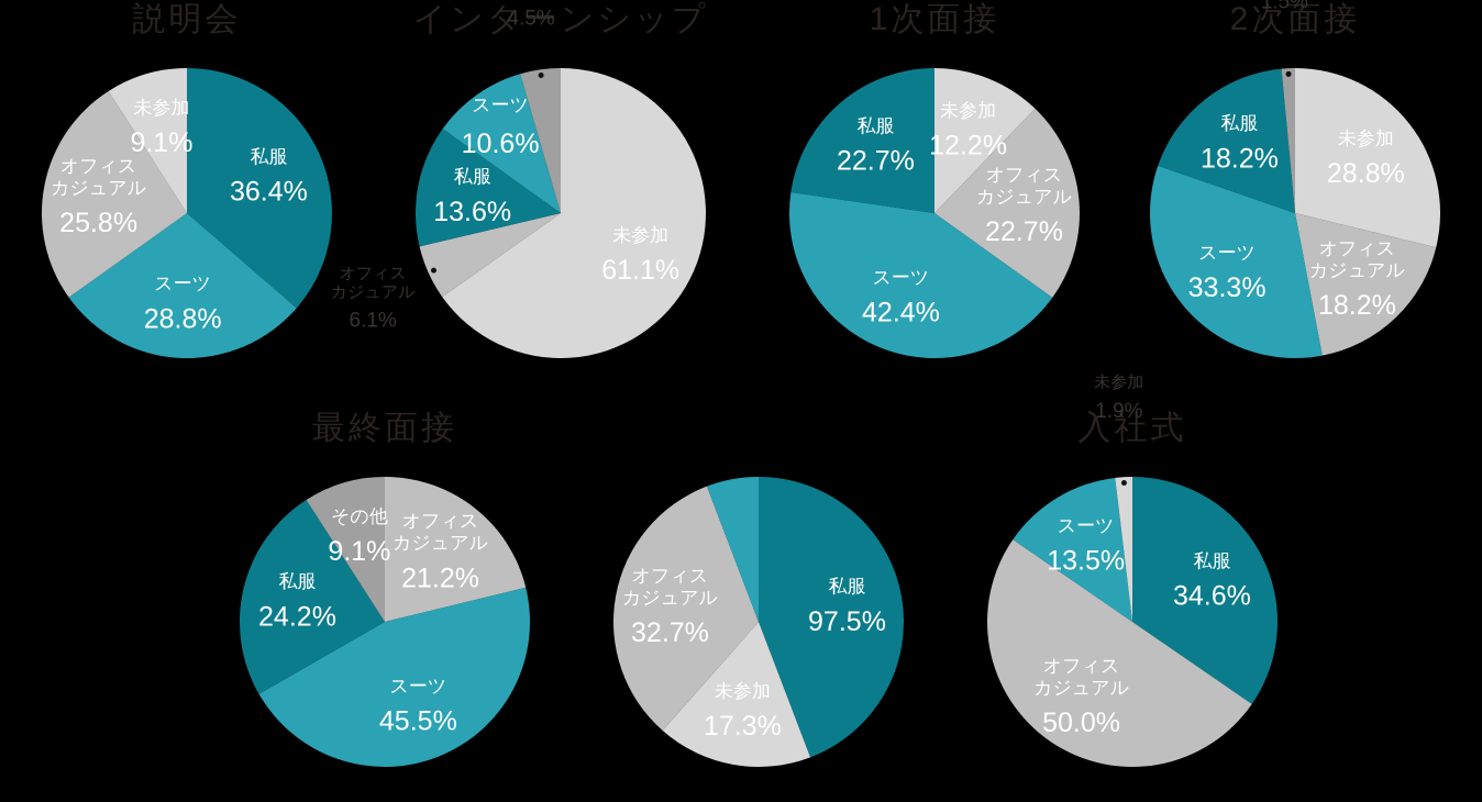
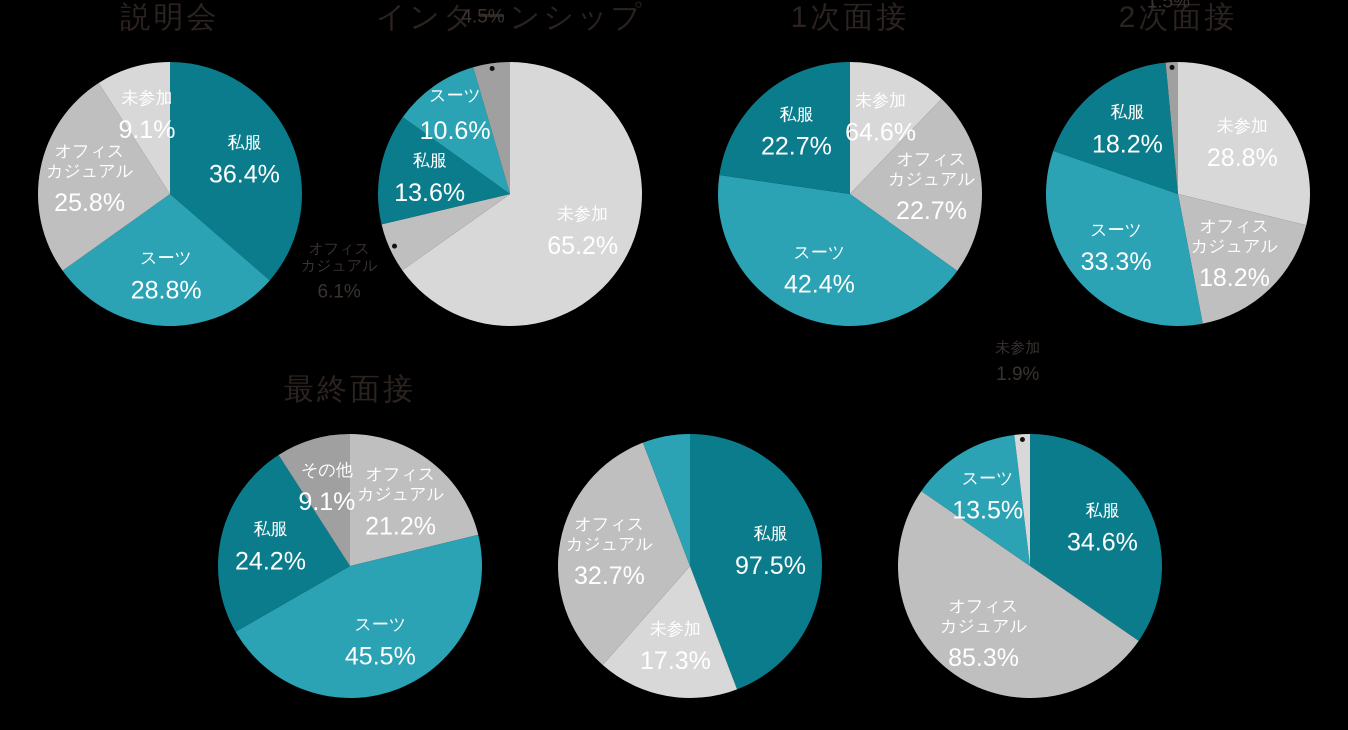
  説明会
  私服
  36.4%
  スーツ
  28.8%
  オフィス
  カジュアル
  25.8%
  未参加
  9.1%
  インターンシップ
  未参加
- 61.1%
+ 65.2%
  オフィス
  カジュアル
  6.1%
  私服
  13.6%
  スーツ
  10.6%
  4.5%
  1次面接
  未参加
- 12.2%
+ 64.6%
  オフィス
  カジュアル
  22.7%
  スーツ
  42.4%
  私服
  22.7%
  2次面接
  未参加
  28.8%
  オフィス
  カジュアル
  18.2%
  スーツ
  33.3%
  私服
  18.2%
  1.5%
  最終面接
  オフィス
  カジュアル
  21.2%
  スーツ
  45.5%
  私服
  24.2%
  その他
  9.1%
  私服
  97.5%
  未参加
  17.3%
  オフィス
  カジュアル
  32.7%
- 入社式
  私服
  34.6%
  オフィス
  カジュアル
- 50.0%
+ 85.3%
  スーツ
  13.5%
  未参加
  1.9%
